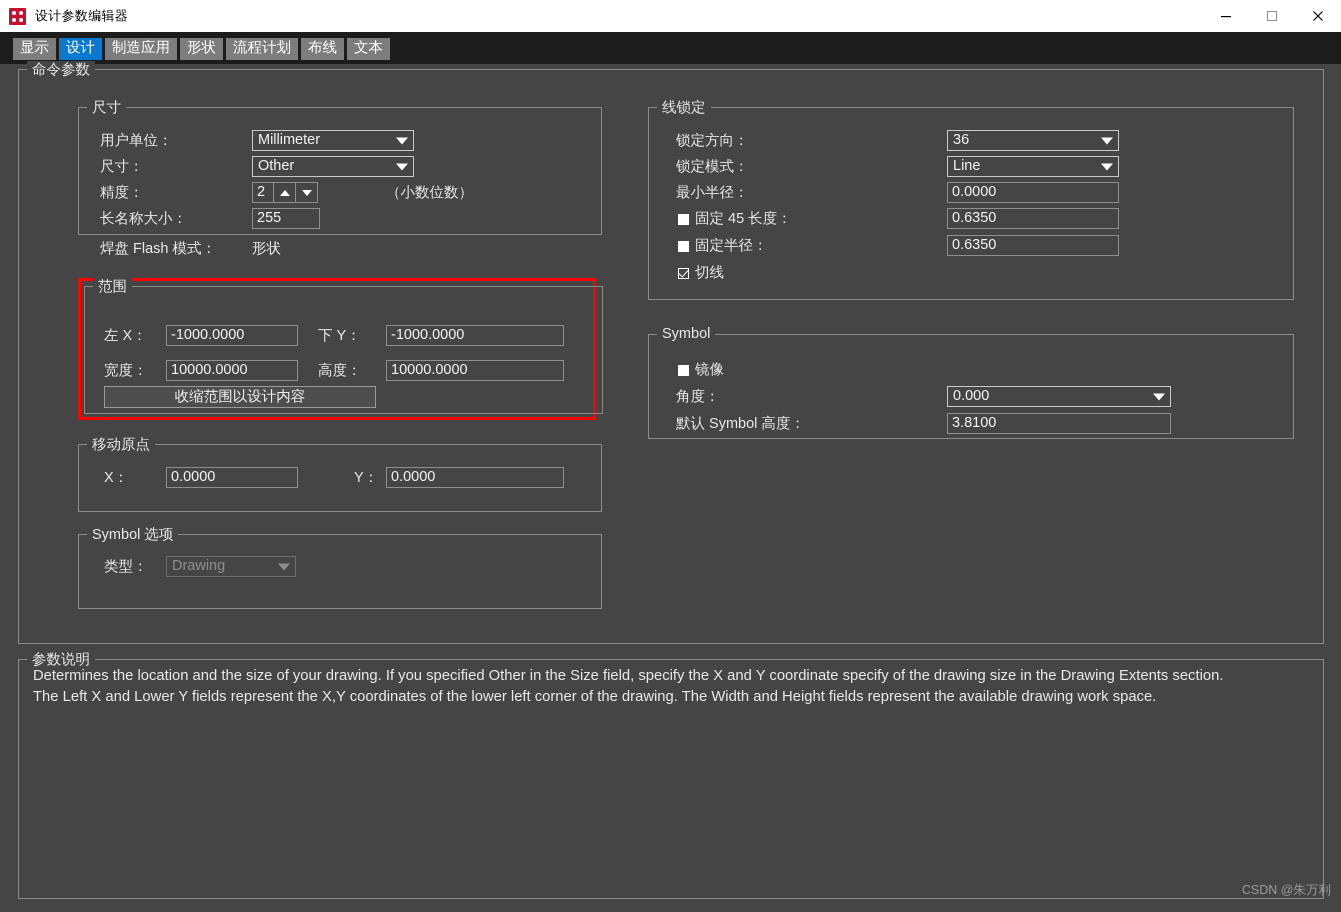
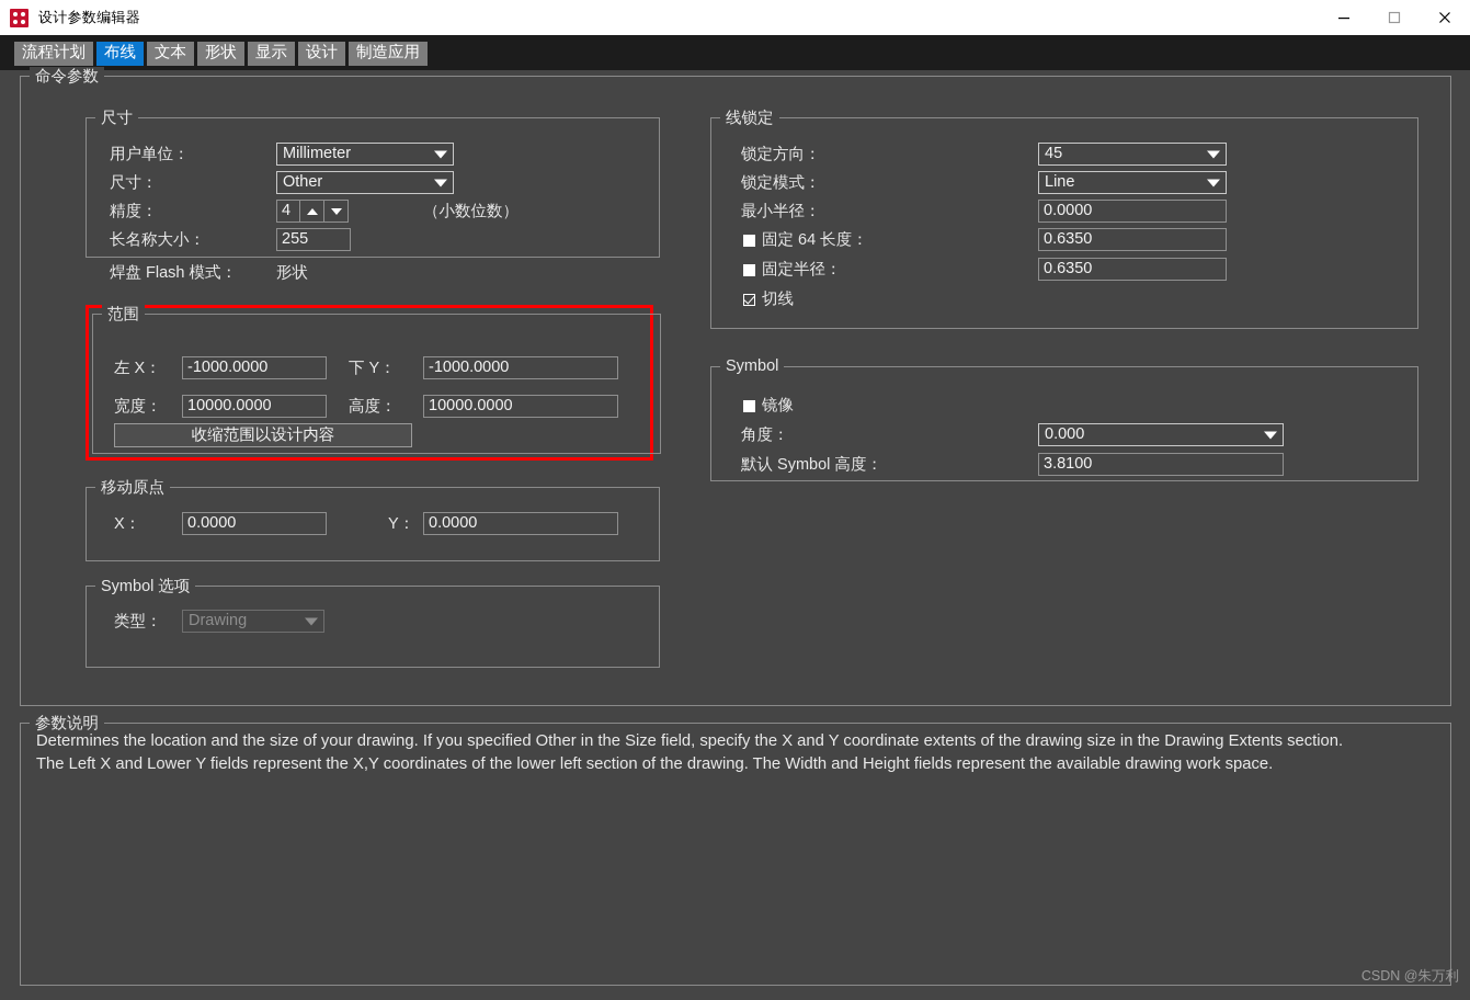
  设计参数编辑器
- 显示
+ 流程计划
- 设计
+ 布线
- 制造应用
+ 文本
  形状
- 流程计划
+ 显示
- 布线
+ 设计
- 文本
+ 制造应用
  命令参数
  尺寸
  用户单位：
  Millimeter
  尺寸：
  Other
  精度：
- 2
+ 4
  （小数位数）
  长名称大小：
  255
  焊盘 Flash 模式：
  形状
  范围
  左 X：
  -1000.0000
  下 Y：
  -1000.0000
  宽度：
  10000.0000
  高度：
  10000.0000
  收缩范围以设计内容
  移动原点
  X：
  0.0000
  Y：
  0.0000
  Symbol 选项
  类型：
  Drawing
  线锁定
  锁定方向：
- 36
+ 45
  锁定模式：
  Line
  最小半径：
  0.0000
- 固定 45 长度：
+ 固定 64 长度：
  0.6350
  固定半径：
  0.6350
  切线
  Symbol
  镜像
  角度：
  0.000
  默认 Symbol 高度：
  3.8100
  参数说明
- Determines the location and the size of your drawing. If you specified Other in the Size field, specify the X and Y coordinate specify of the drawing size in the Drawing Extents section.
+ Determines the location and the size of your drawing. If you specified Other in the Size field, specify the X and Y coordinate extents of the drawing size in the Drawing Extents section.
- The Left X and Lower Y fields represent the X,Y coordinates of the lower left corner of the drawing. The Width and Height fields represent the available drawing work space.
+ The Left X and Lower Y fields represent the X,Y coordinates of the lower left section of the drawing. The Width and Height fields represent the available drawing work space.
  CSDN @朱万利
